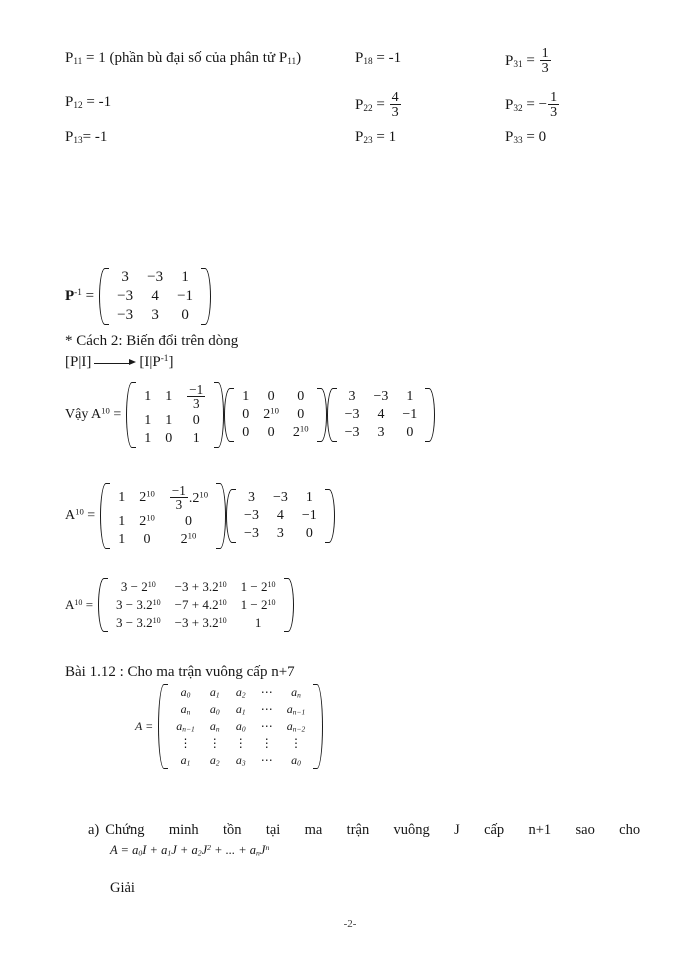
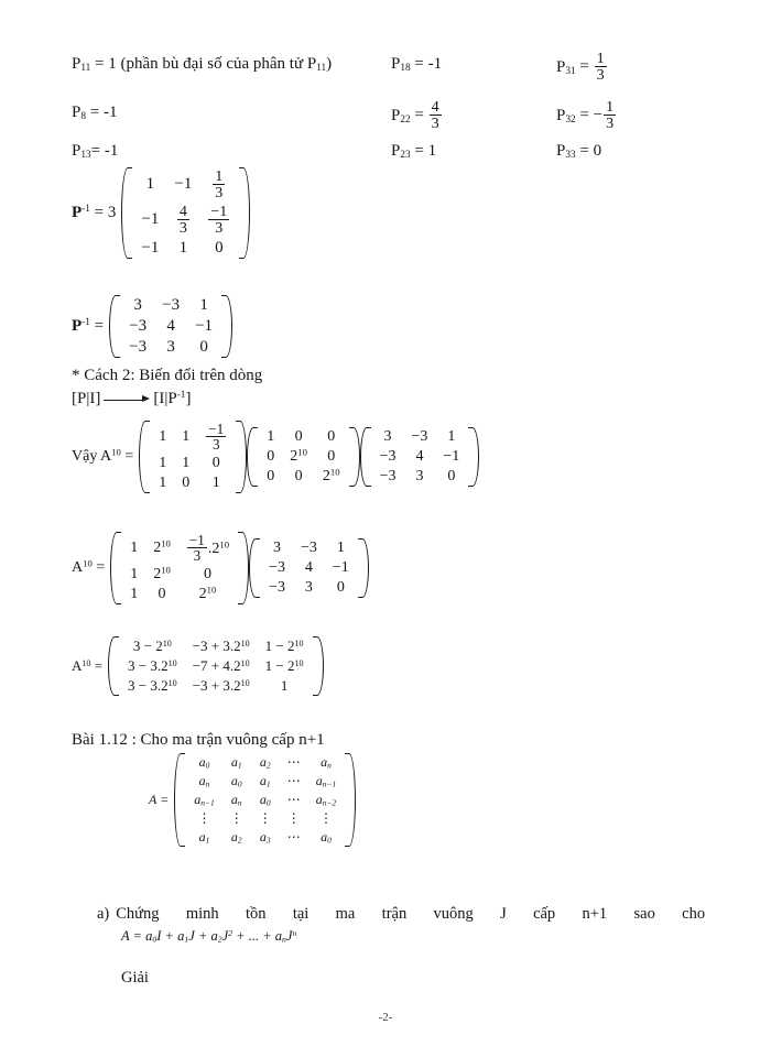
  P11 = 1 (phần bù đại số của phân tử P11)
  P18 = -1
  P31 =
  1
  3
- P12 = -1
+ P8 = -1
  P22 =
  4
  3
  P32 = −
  1
  3
  P13= -1
  P23 = 1
  P33 = 0
+ P-1 = 3
+ 1	−1	1 3
+ −1	4 3	−1 3
+ −1	1	0
  P-1 =
  3	−3	1
  −3	4	−1
  −3	3	0
  * Cách 2: Biến đổi trên dòng
  [P|I] [I|P-1]
  Vậy A10 =
  1	1	−1 3
  1	1	0
  1	0	1
  1	0	0
  0	210	0
  0	0	210
  3	−3	1
  −3	4	−1
  −3	3	0
  A10 =
  1	210	−1 3 .210
  1	210	0
  1	0	210
  3	−3	1
  −3	4	−1
  −3	3	0
  A10 =
  3 − 210	−3 + 3.210	1 − 210
  3 − 3.210	−7 + 4.210	1 − 210
  3 − 3.210	−3 + 3.210	1
- Bài 1.12 : Cho ma trận vuông cấp n+7
+ Bài 1.12 : Cho ma trận vuông cấp n+1
  A =
  a0	a1	a2	⋯	an
  an	a0	a1	⋯	an−1
  an−1	an	a0	⋯	an−2
  ⋮	⋮	⋮	⋮	⋮
  a1	a2	a3	⋯	a0
  a)
  Chứng minh tồn tại ma trận vuông J cấp n+1 sao cho
  A = a0I + a1J + a2J2 + ... + anJn
  Giải
  -2-
